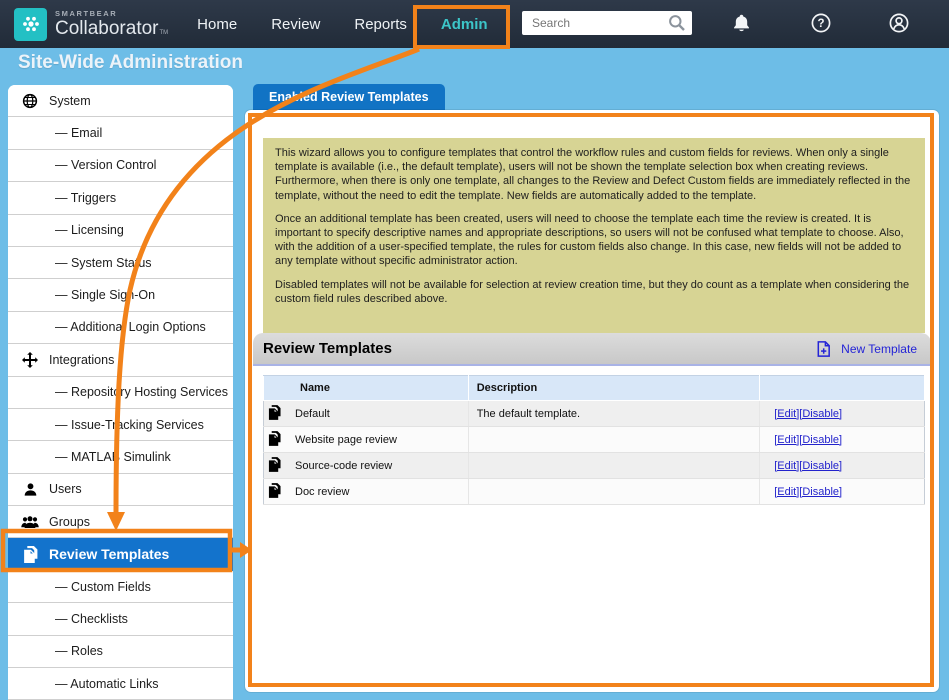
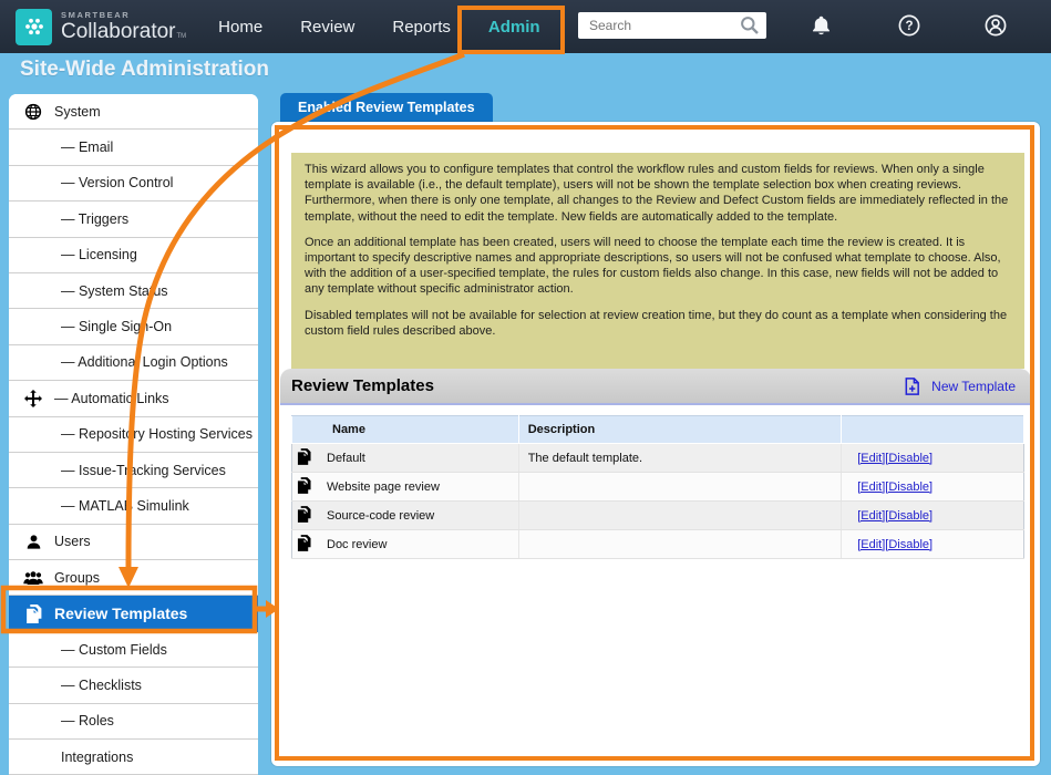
  SMARTBEAR
  Collaborator
  Home
  Review
  Reports
  Admin
  Search
  ?
  Site-Wide Administration
  System
  — Email
  — Version Control
  — Triggers
  — Licensing
  — System Staus
  — Single Sig-On
  — Additiona Login Options
- Integrations
+ — Automatic Links
  — Repositry Hosting Services
  — Issue-Trcking Services
  — MATLA Simulink
  Users
  Groups
  Review Templates
  — Custom Fields
  — Checklists
  — Roles
- — Automatic Links
+ Integrations
  Enaed Review Templates
  This wizard allows you to configure templates that control the workflow rules and custom fields for reviews. When only a single template is available (i.e., the default template), users will not be shown the template selection box when creating reviews. Furthermore, when there is only one template, all changes to the Review and Defect Custom fields are immediately reflected in the template, without the need to edit the template. New fields are automatically added to the template.
  Once an additional template has been created, users will need to choose the template each time the review is created. It is important to specify descriptive names and appropriate descriptions, so users will not be confused what template to choose. Also, with the addition of a user-specified template, the rules for custom fields also change. In this case, new fields will not be added to any template without specific administrator action.
  Disabled templates will not be available for selection at review creation time, but they do count as a template when considering the custom field rules described above.
  Review Templates
  New Template
  Name	Description
  Default	The default template.	[Edit][Disable]
  Website page review		[Edit][Disable]
  Source-code review		[Edit][Disable]
  Doc review		[Edit][Disable]
